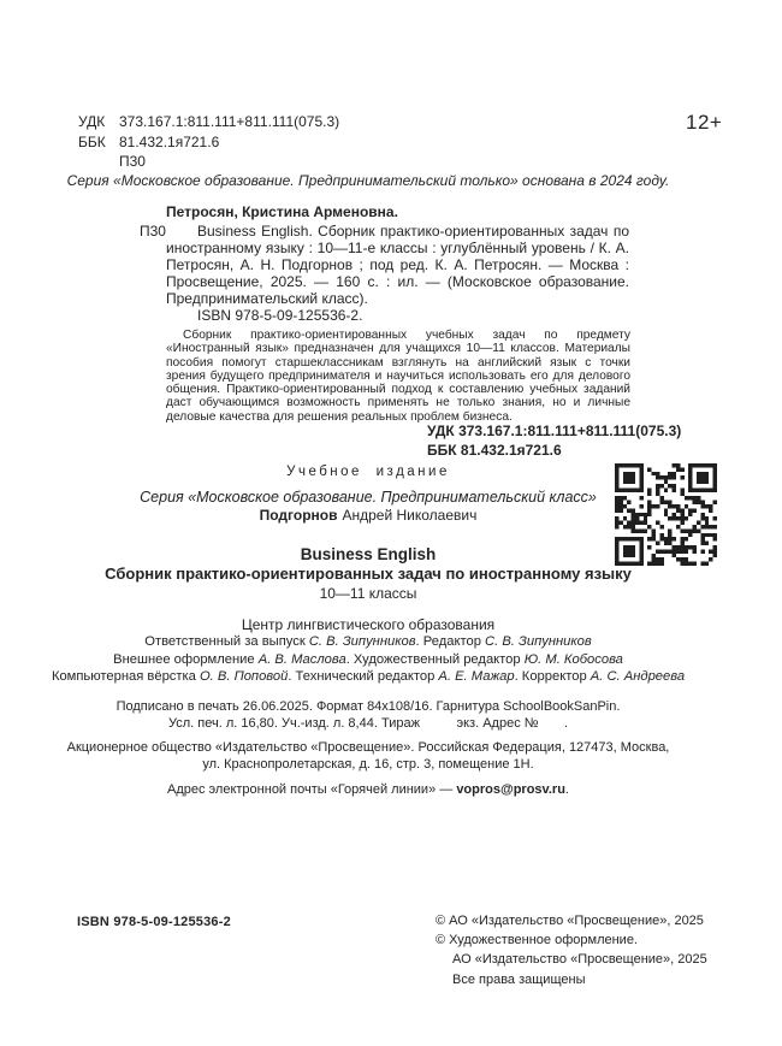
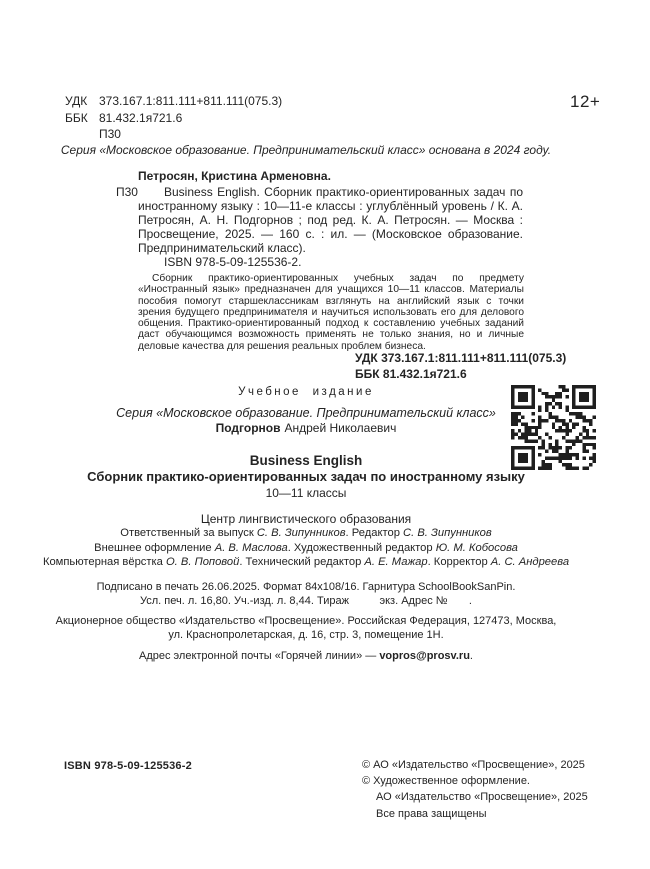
  УДК
  373.167.1:811.111+811.111(075.3)
  ББК
  81.432.1я721.6
  П30
  12+
- Серия «Московское образование. Предпринимательский только» основана в 2024 году.
+ Серия «Московское образование. Предпринимательский класс» основана в 2024 году.
  Петросян, Кристина Арменовна.
  П30
  Business English. Сборник практико-ориентированных задач по иностранному языку : 10—11-е классы : углублённый уровень / К. А. Петросян, А. Н. Подгорнов ; под ред. К. А. Петросян. — Москва : Просвещение, 2025. — 160 с. : ил. — (Московское образование. Предпринимательский класс).
  ISBN 978-5-09-125536-2.
  Сборник практико-ориентированных учебных задач по предмету «Иностранный язык» предназначен для учащихся 10—11 классов. Материалы пособия помогут старшеклассникам взглянуть на английский язык с точки зрения будущего предпринимателя и научиться использовать его для делового общения. Практико-ориентированный подход к составлению учебных заданий даст обучающимся возможность применять не только знания, но и личные деловые качества для решения реальных проблем бизнеса.
  УДК 373.167.1:811.111+811.111(075.3)
  ББК 81.432.1я721.6
  Учебное издание
  Серия «Московское образование. Предпринимательский класс»
  Подгорнов Андрей Николаевич
  Business English
  Сборник практико-ориентированных задач по иностранному языку
  10—11 классы
  Центр лингвистического образования
  Ответственный за выпуск С. В. Зипунников. Редактор С. В. Зипунников
  Внешнее оформление А. В. Маслова. Художественный редактор Ю. М. Кобосова
  Компьютерная вёрстка О. В. Поповой. Технический редактор А. Е. Мажар. Корректор А. С. Андреева
  Подписано в печать 26.06.2025. Формат 84x108/16. Гарнитура SchoolBookSanPin.
  Усл. печ. л. 16,80. Уч.-изд. л. 8,44. Тираж экз. Адрес № .
  Акционерное общество «Издательство «Просвещение». Российская Федерация, 127473, Москва,
  ул. Краснопролетарская, д. 16, стр. 3, помещение 1Н.
  Адрес электронной почты «Горячей линии» — vopros@prosv.ru.
  ISBN 978-5-09-125536-2
  © АО «Издательство «Просвещение», 2025
  © Художественное оформление.
  АО «Издательство «Просвещение», 2025
  Все права защищены
